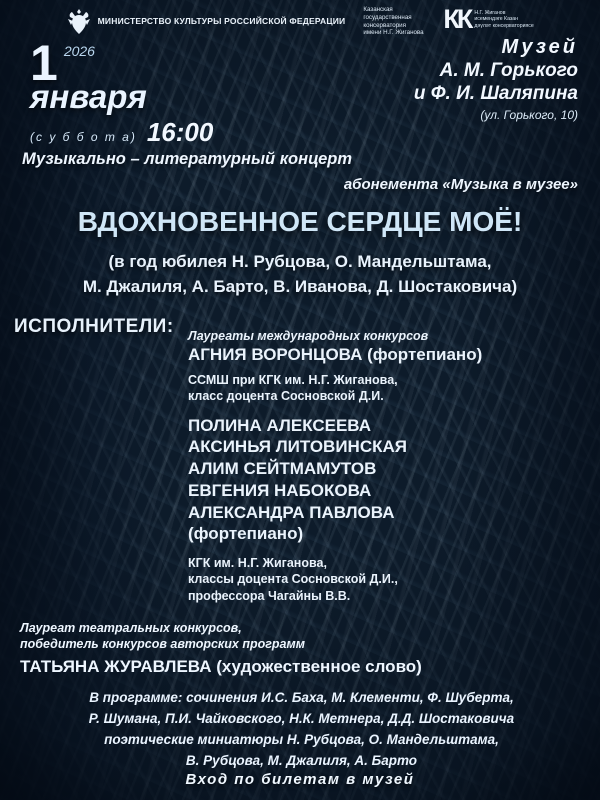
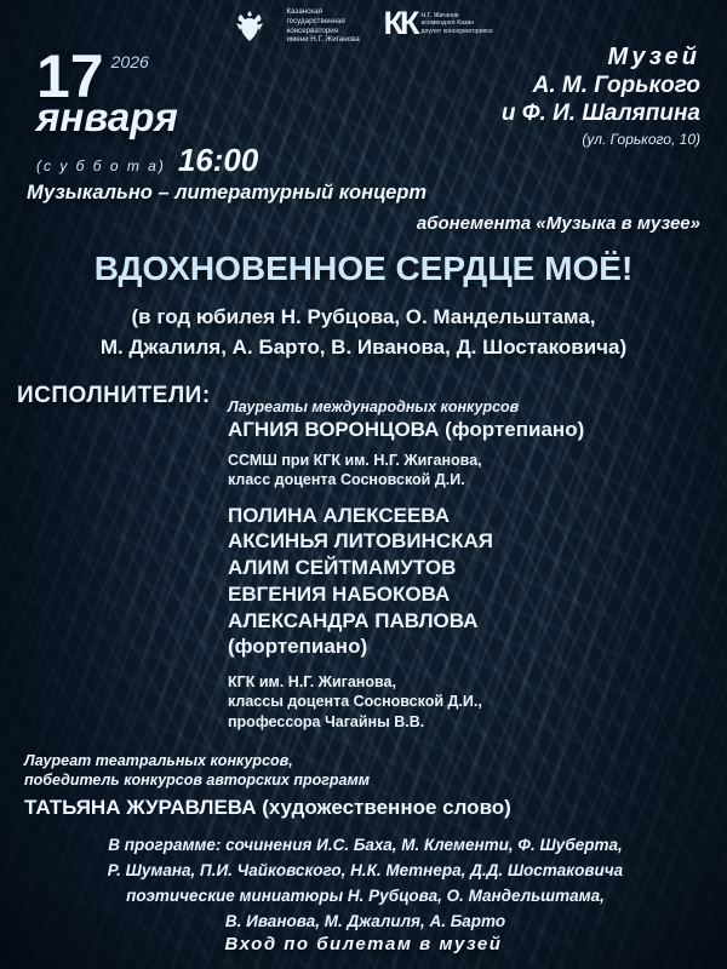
- МИНИСТЕРСТВО КУЛЬТУРЫ РОССИЙСКОЙ ФЕДЕРАЦИИ
  КК
- 1 2026
+ 17 2026
  января
  (с у б б о т а) 16:00
  Музей
  А. М. Горького
  и Ф. И. Шаляпина
  (ул. Горького, 10)
  Музыкально – литературный концерт
  абонемента «Музыка в музее»
  ВДОХНОВЕННОЕ СЕРДЦЕ МОЁ!
  (в год юбилея Н. Рубцова, О. Мандельштама,
  М. Джалиля, А. Барто, В. Иванова, Д. Шостаковича)
  ИСПОЛНИТЕЛИ:
  Лауреаты международных конкурсов
  АГНИЯ ВОРОНЦОВА (фортепиано)
  ССМШ при КГК им. Н.Г. Жиганова,
  класс доцента Сосновской Д.И.
  ПОЛИНА АЛЕКСЕЕВА
  АКСИНЬЯ ЛИТОВИНСКАЯ
  АЛИМ СЕЙТМАМУТОВ
  ЕВГЕНИЯ НАБОКОВА
  АЛЕКСАНДРА ПАВЛОВА
  (фортепиано)
  КГК им. Н.Г. Жиганова,
  классы доцента Сосновской Д.И.,
  профессора Чагайны В.В.
  Лауреат театральных конкурсов,
  победитель конкурсов авторских программ
  ТАТЬЯНА ЖУРАВЛЕВА (художественное слово)
  В программе: сочинения И.С. Баха, М. Клементи, Ф. Шуберта,
  Р. Шумана, П.И. Чайковского, Н.К. Метнера, Д.Д. Шостаковича
  поэтические миниатюры Н. Рубцова, О. Мандельштама,
- В. Рубцова, М. Джалиля, А. Барто
+ В. Иванова, М. Джалиля, А. Барто
  Вход по билетам в музей
